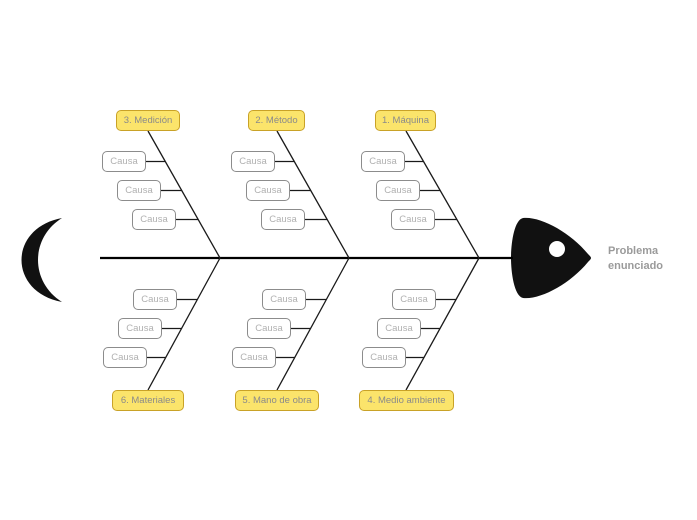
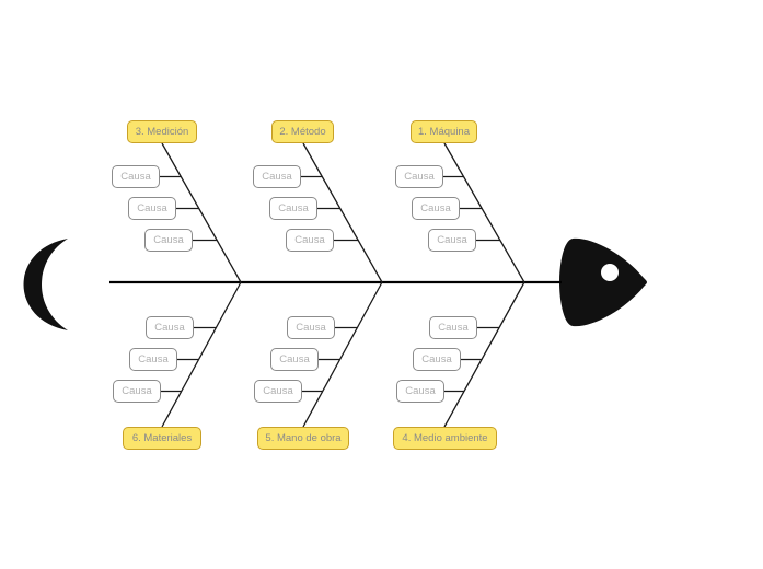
  Causa
  Causa
  Causa
  3. Medición
  Causa
  Causa
  Causa
  2. Método
  Causa
  Causa
  Causa
  1. Máquina
  Causa
  Causa
  Causa
  6. Materiales
  Causa
  Causa
  Causa
  5. Mano de obra
  Causa
  Causa
  Causa
  4. Medio ambiente
- Problema
- enunciado
